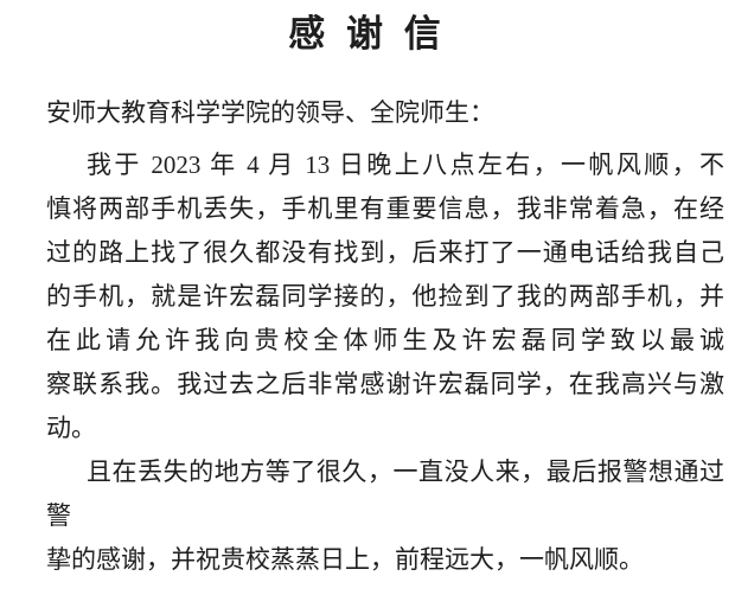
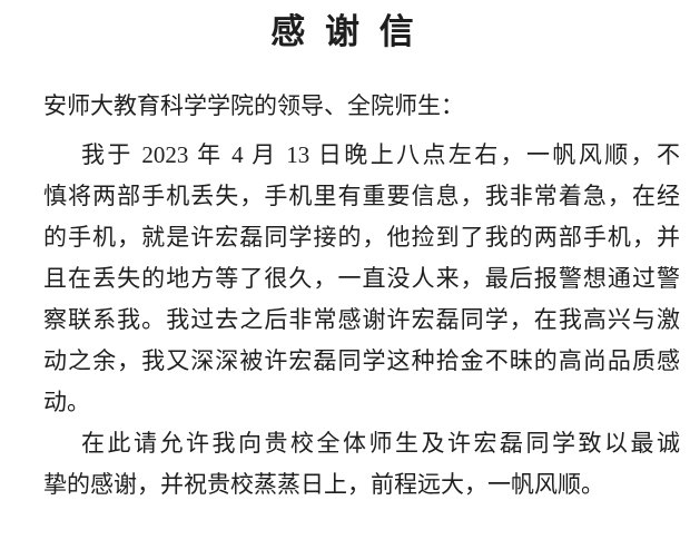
  感 谢 信
  安师大教育科学学院的领导、全院师生：
  我于 2023 年 4 月 13 日晚上八点左右，一帆风顺，不
  慎将两部手机丢失，手机里有重要信息，我非常着急，在经
- 过的路上找了很久都没有找到，后来打了一通电话给我自己
  的手机，就是许宏磊同学接的，他捡到了我的两部手机，并
- 在此请允许我向贵校全体师生及许宏磊同学致以最诚
+ 且在丢失的地方等了很久，一直没人来，最后报警想通过警
  察联系我。我过去之后非常感谢许宏磊同学，在我高兴与激
+ 动之余，我又深深被许宏磊同学这种拾金不昧的高尚品质感
  动。
- 且在丢失的地方等了很久，一直没人来，最后报警想通过警
+ 在此请允许我向贵校全体师生及许宏磊同学致以最诚
  挚的感谢，并祝贵校蒸蒸日上，前程远大，一帆风顺。
